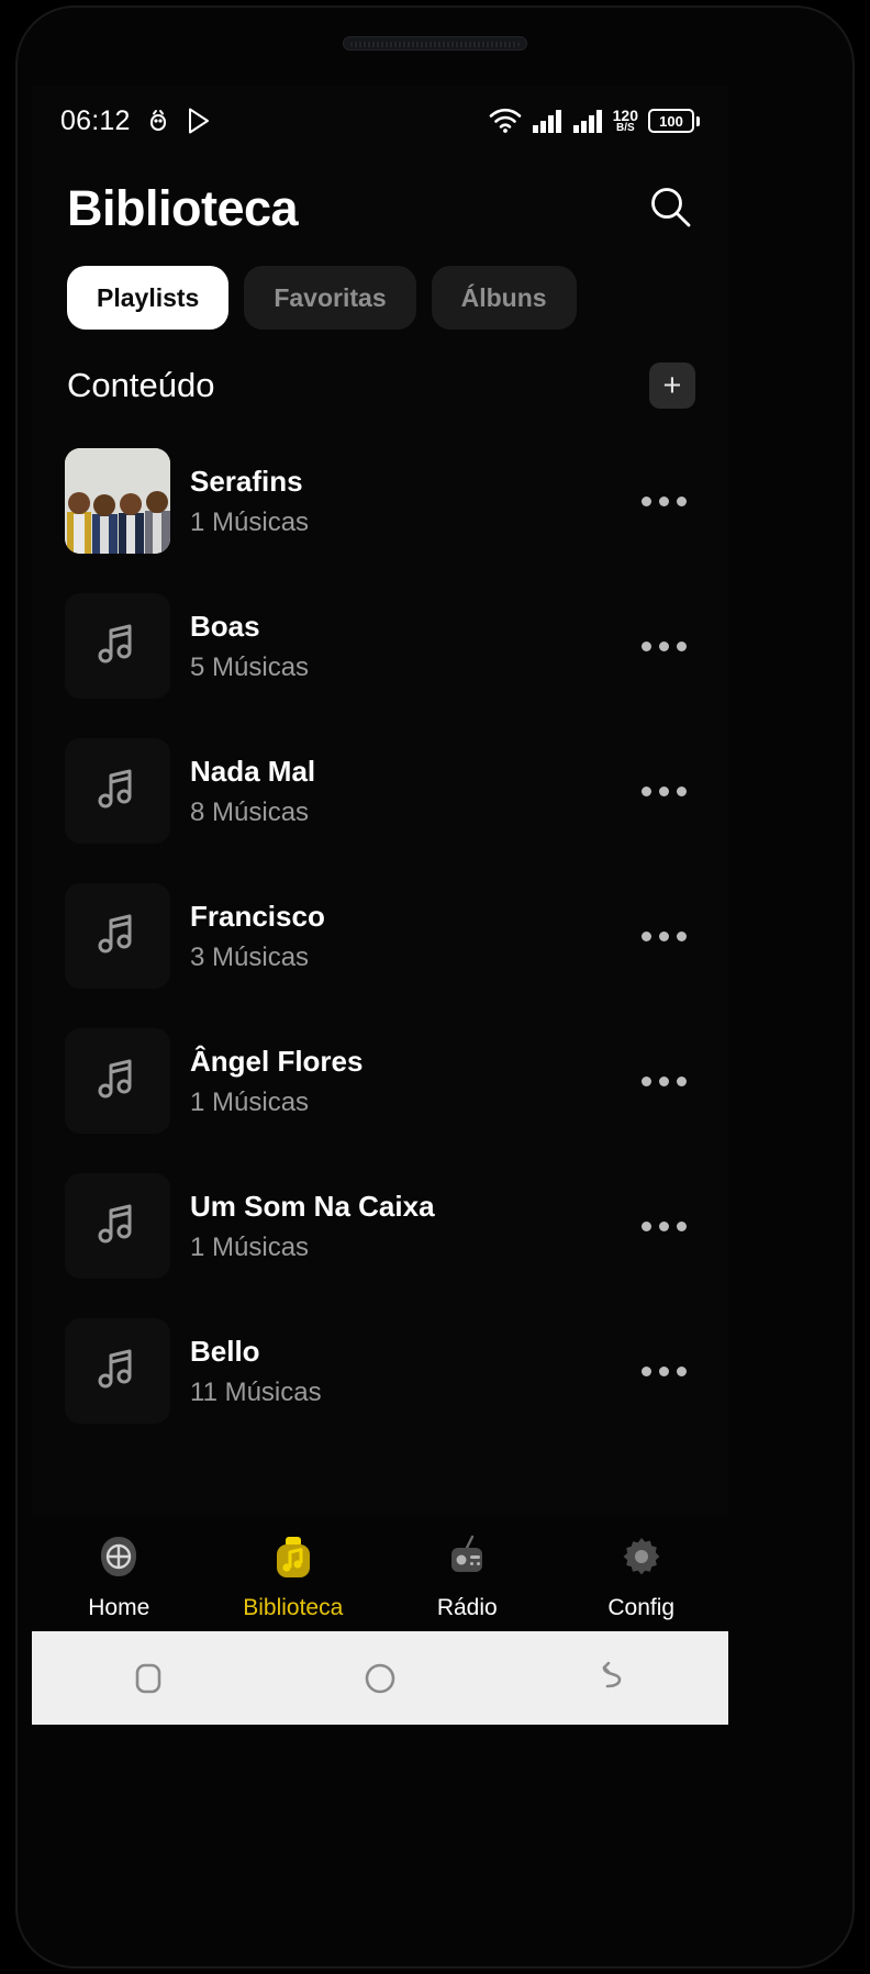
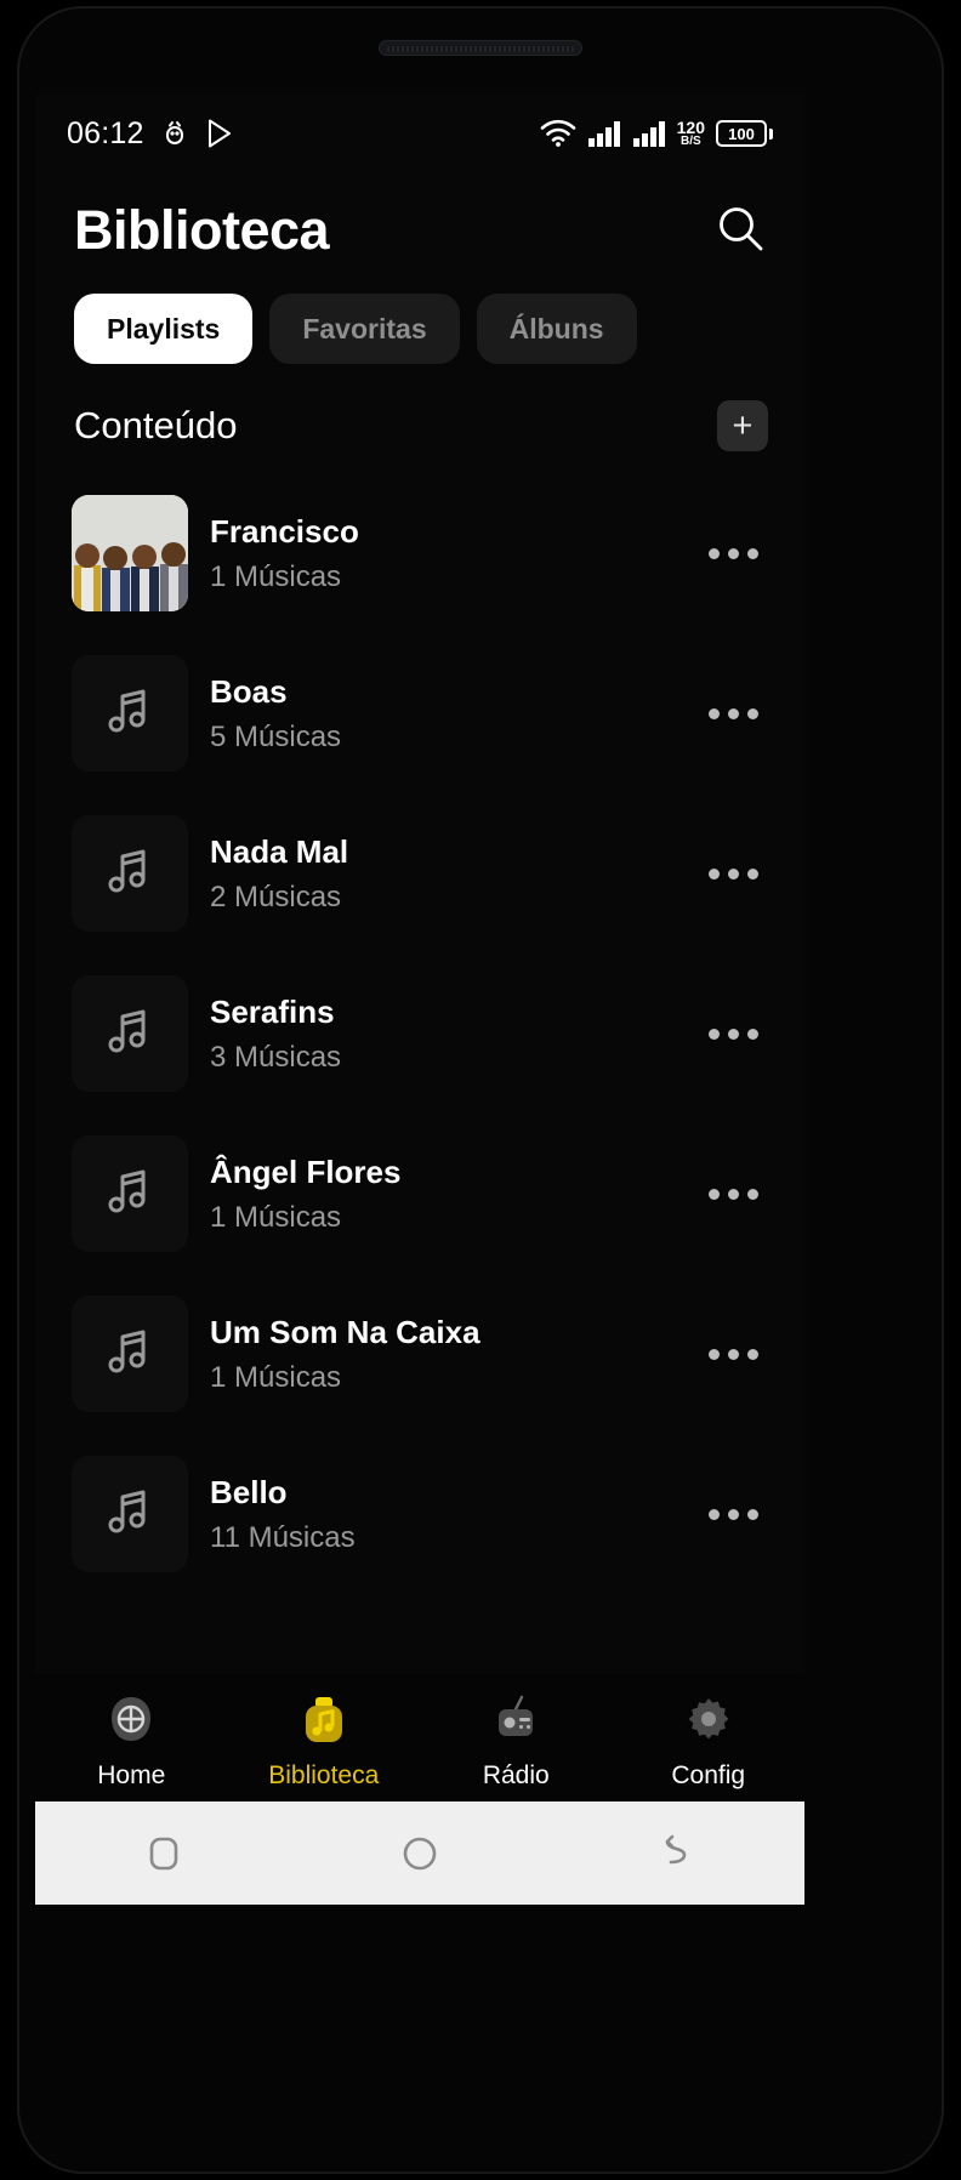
  06:12
  120
  B/S
  100
  Biblioteca
  Playlists
  Favoritas
  Álbuns
  Conteúdo
  +
- Serafins
+ Francisco
  1 Músicas
  Boas
  5 Músicas
  Nada Mal
- 8 Músicas
+ 2 Músicas
- Francisco
+ Serafins
  3 Músicas
  Ângel Flores
  1 Músicas
  Um Som Na Caixa
  1 Músicas
  Bello
  11 Músicas
  Home
  Biblioteca
  Rádio
  Config
